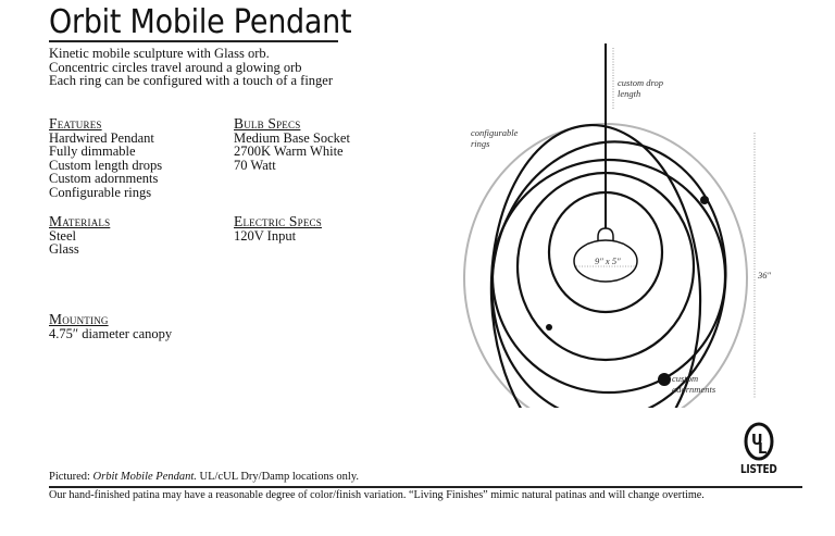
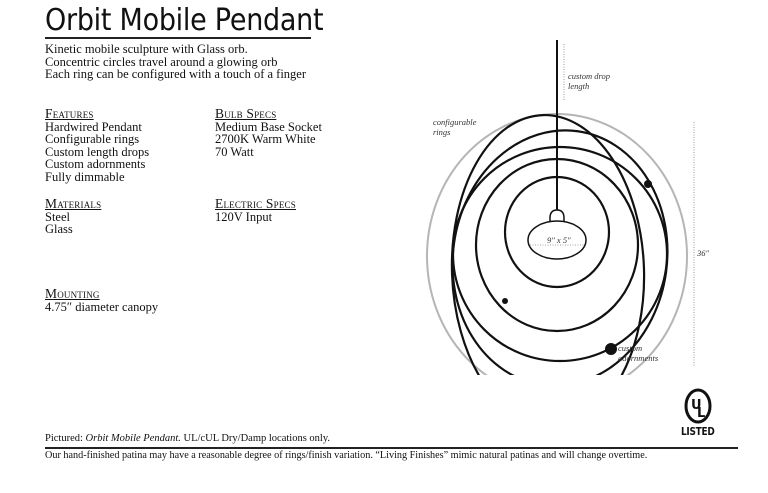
  Orbit Mobile Pendant
  Kinetic mobile sculpture with Glass orb.
  Concentric circles travel around a glowing orb
  Each ring can be configured with a touch of a finger
  Features
  Hardwired Pendant
- Fully dimmable
+ Configurable rings
  Custom length drops
  Custom adornments
- Configurable rings
+ Fully dimmable
  Bulb Specs
  Medium Base Socket
  2700K Warm White
  70 Watt
  Materials
  Steel
  Glass
  Electric Specs
  120V Input
  Mounting
  4.75″ diameter canopy
  9″ x 5″
  custom drop
  length
  configurable
  rings
  36″
  custom
  adornments
  U
  L
  LISTED
  Pictured: Orbit Mobile Pendant. UL/cUL Dry/Damp locations only.
- Our hand-finished patina may have a reasonable degree of color/finish variation. “Living Finishes” mimic natural patinas and will change overtime.
+ Our hand-finished patina may have a reasonable degree of rings/finish variation. “Living Finishes” mimic natural patinas and will change overtime.
